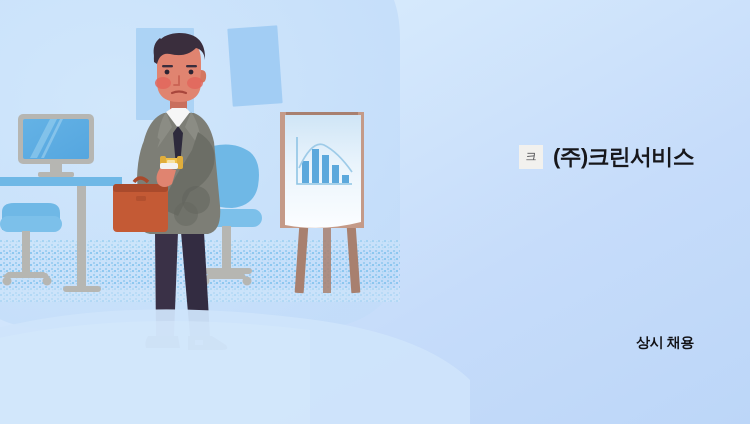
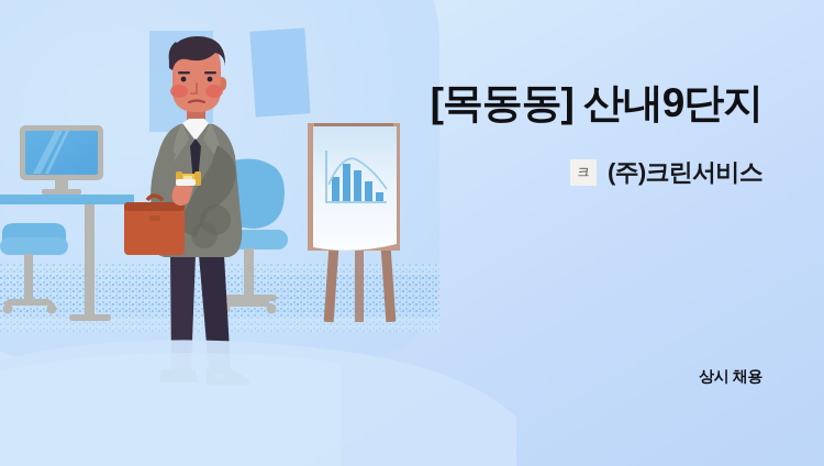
+ [목동동] 산내9단지
  크
  (주)크린서비스
  상시 채용
